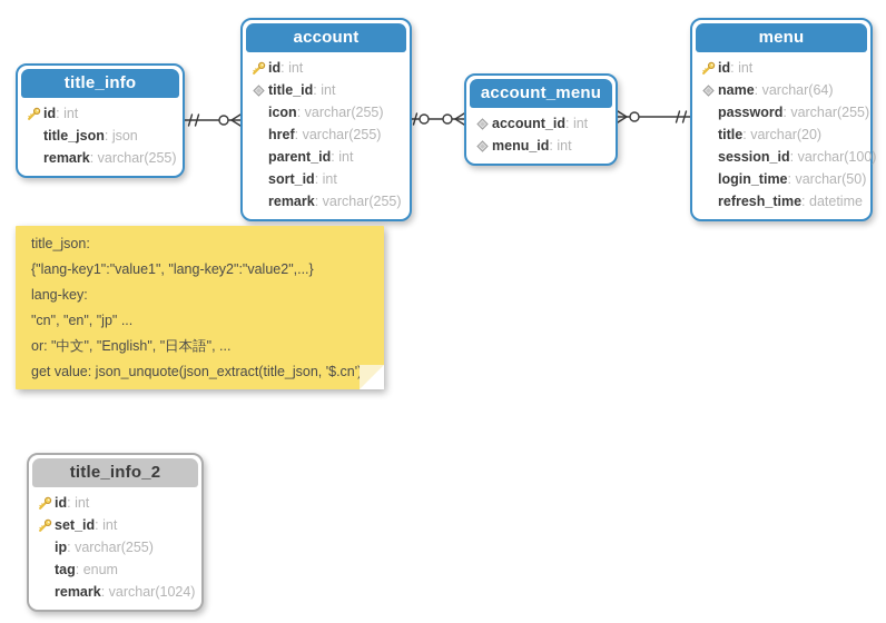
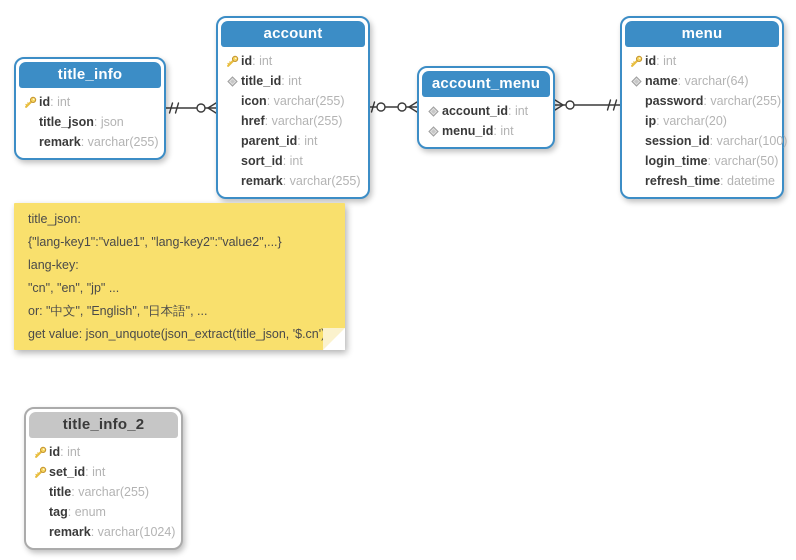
  title_info
  id
  int
  title_json
  json
  remark
  varchar(255)
  account
  id
  int
  title_id
  int
  icon
  varchar(255)
  href
  varchar(255)
  parent_id
  int
  sort_id
  int
  remark
  varchar(255)
  account_menu
  account_id
  int
  menu_id
  int
  menu
  id
  int
  name
  varchar(64)
  password
  varchar(255)
- title
+ ip
  varchar(20)
  session_id
  varchar(100)
  login_time
  varchar(50)
  refresh_time
  datetime
  title_info_2
  id
  int
  set_id
  int
- ip
+ title
  varchar(255)
  tag
  enum
  remark
  varchar(1024)
  title_json:
  {"lang-key1":"value1", "lang-key2":"value2",...}
  lang-key:
  "cn", "en", "jp" ...
  or: "中文", "English", "日本語", ...
  get value: json_unquote(json_extract(title_json, '$.cn')
